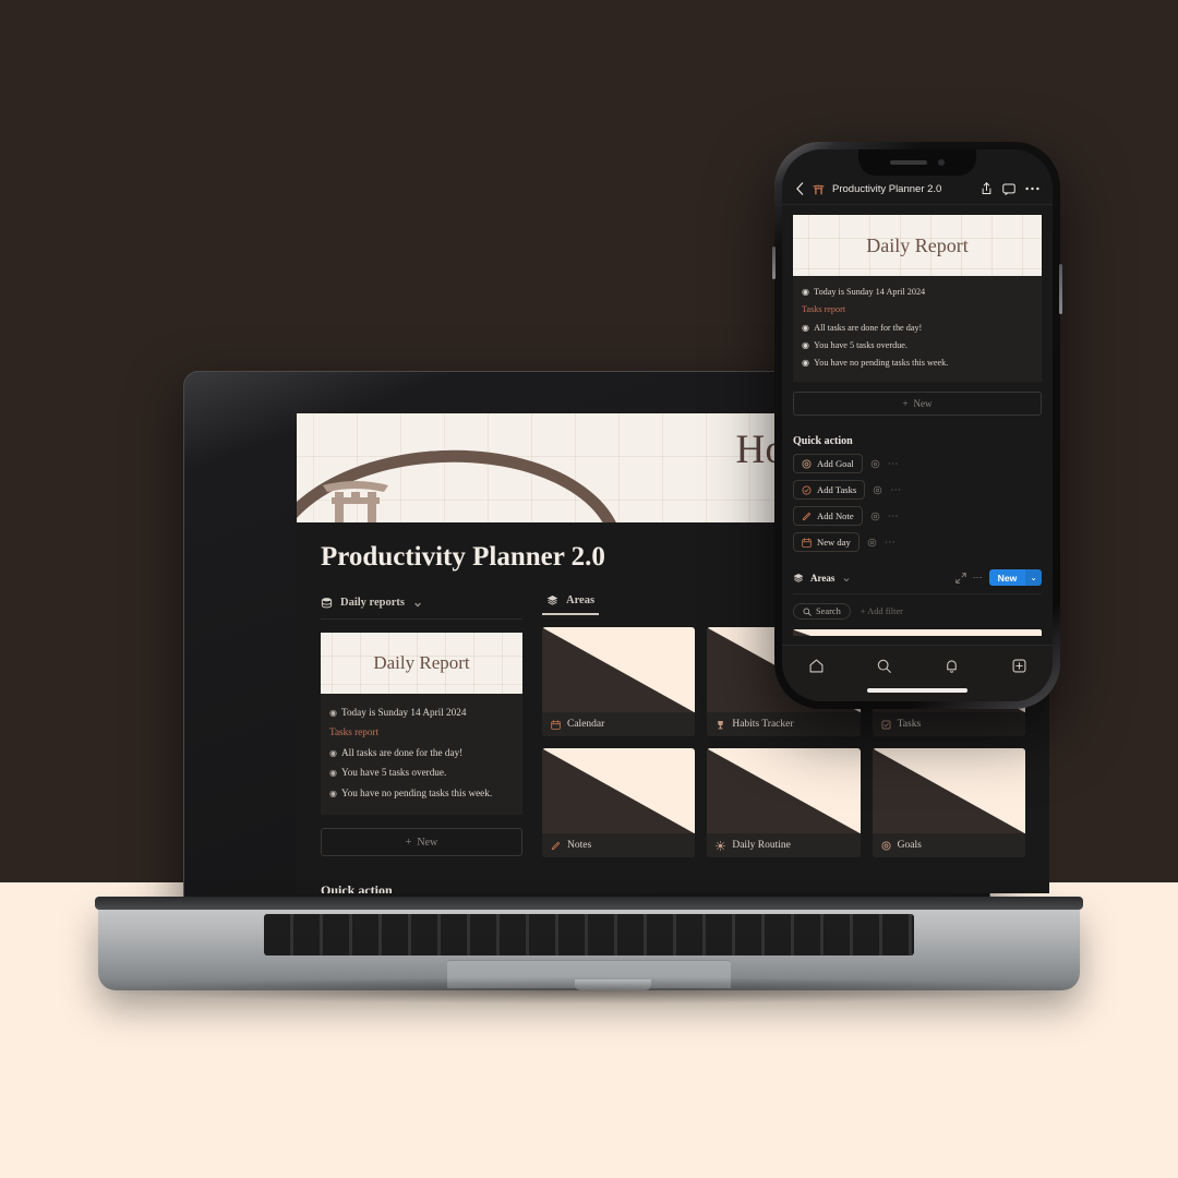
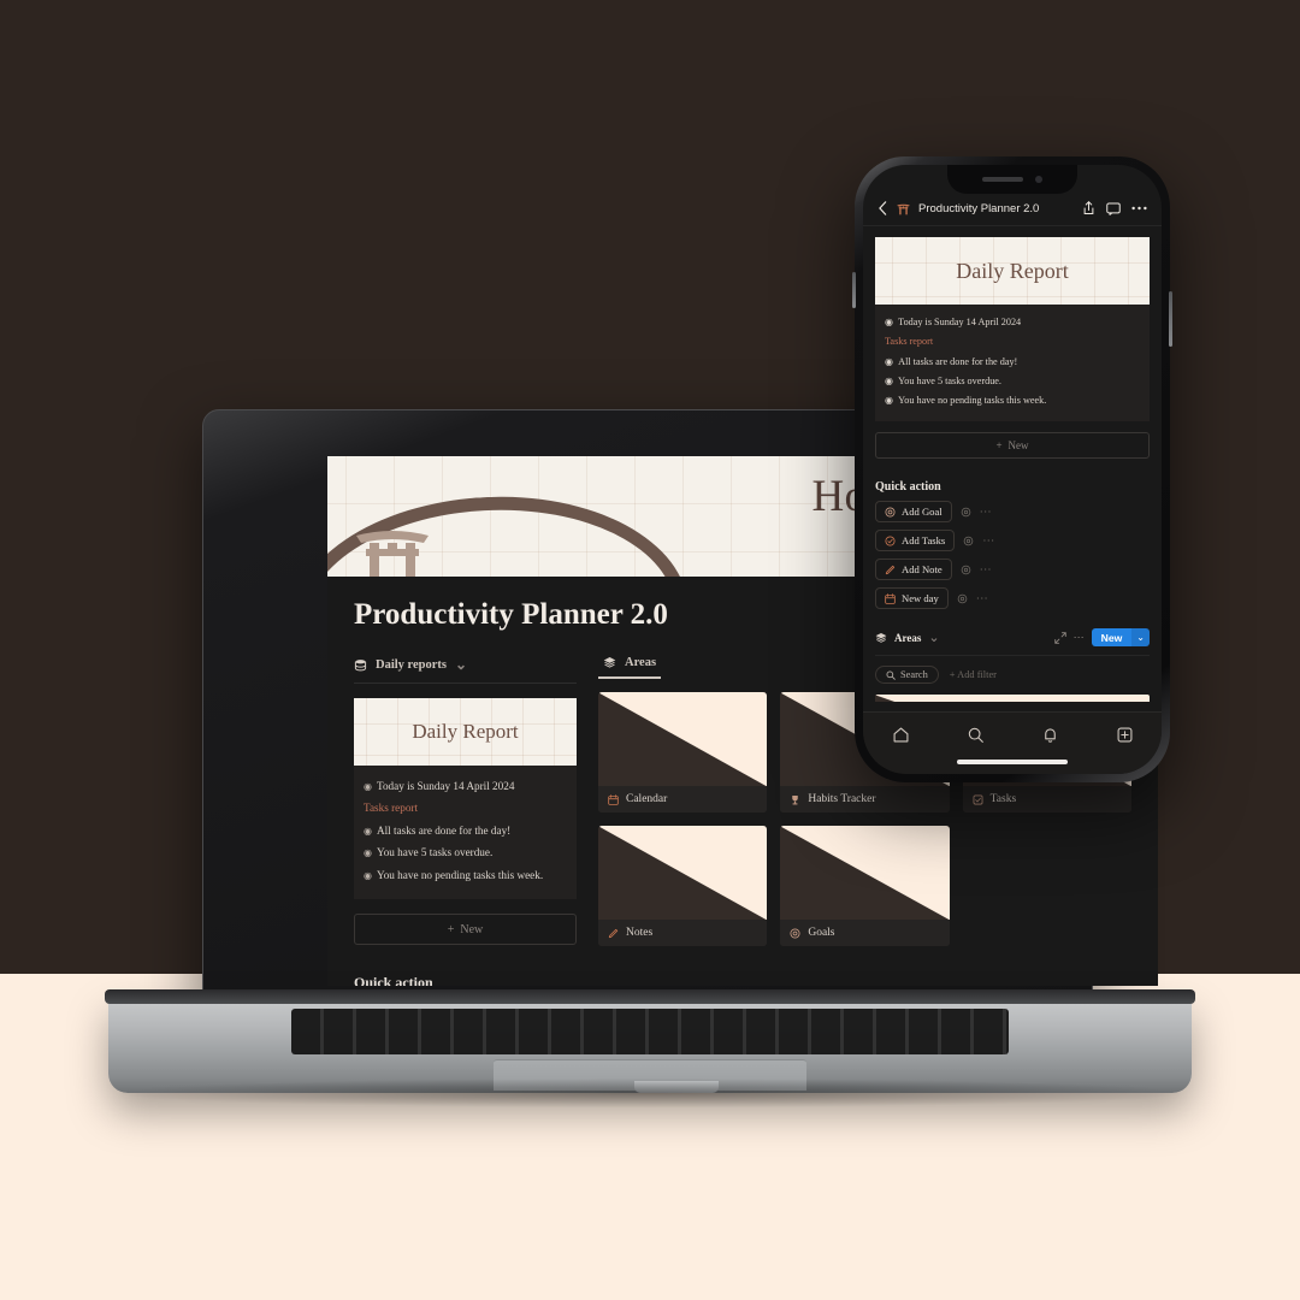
  Productivity Planner 2.0
  Daily reports
  ⌄
  Daily Report
  ◉
  Today is Sunday 14 April 2024
  Tasks report
  ◉
  All tasks are done for the day!
  ◉
  You have 5 tasks overdue.
  ◉
  You have no pending tasks this week.
  +
  New
  Quick action
  Areas
  Calendar
  Habits Tracker
  Tasks
  Notes
- Daily Routine
  Goals
  Productivity Planner 2.0
  Daily Report
  ◉
  Today is Sunday 14 April 2024
  Tasks report
  ◉
  All tasks are done for the day!
  ◉
  You have 5 tasks overdue.
  ◉
  You have no pending tasks this week.
  +
  New
  Quick action
  Add Goal
  ⋯
  Add Tasks
  ⋯
  Add Note
  ⋯
  New day
  ⋯
  Areas
  ⌄
  ⋯
  New
  ⌄
  Search
  + Add filter
